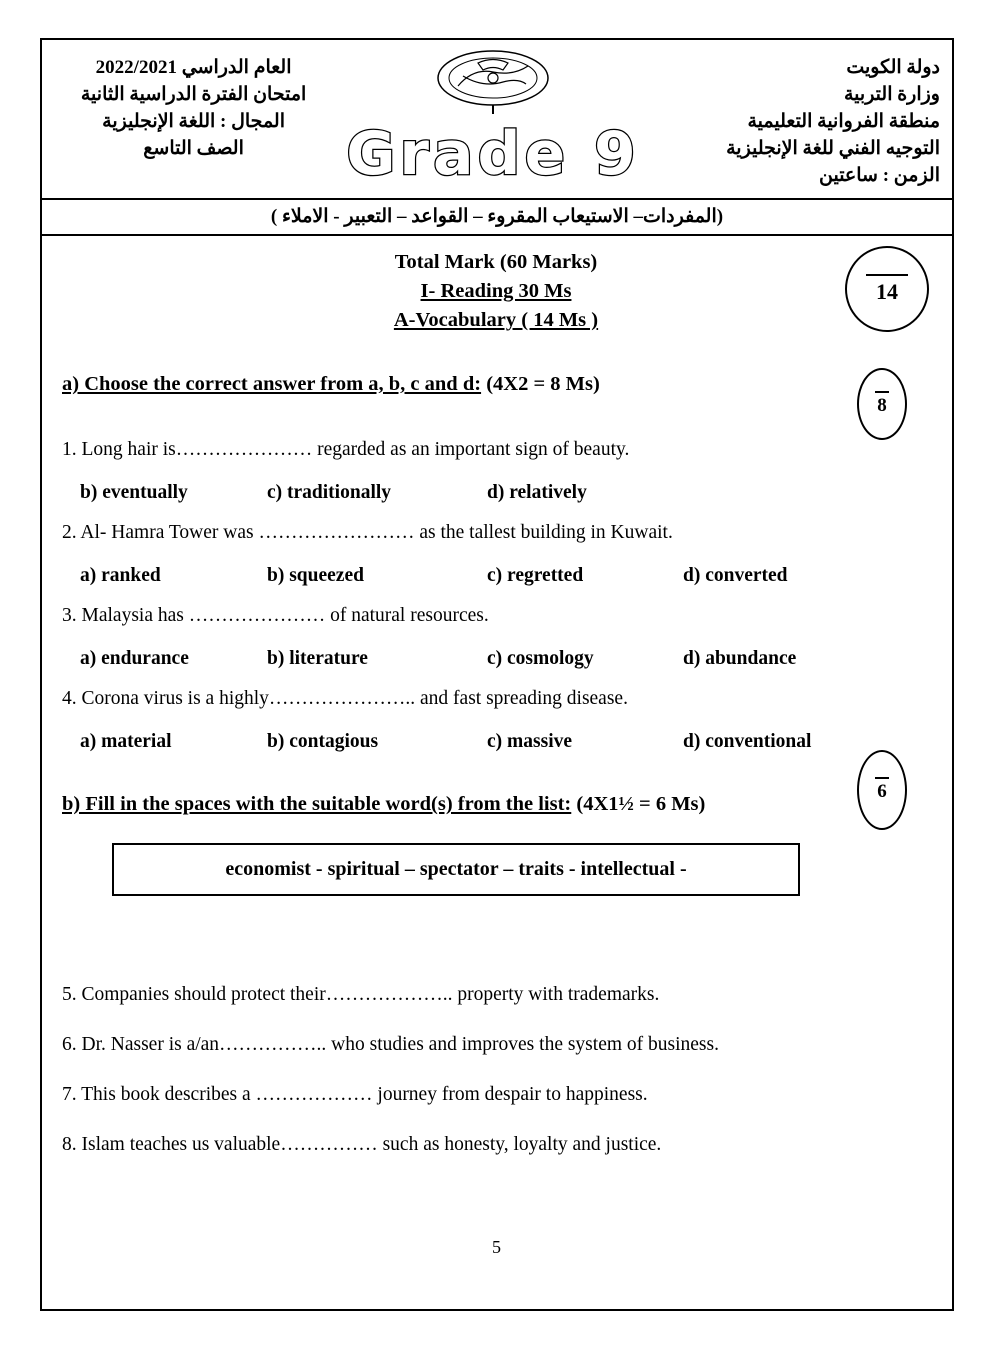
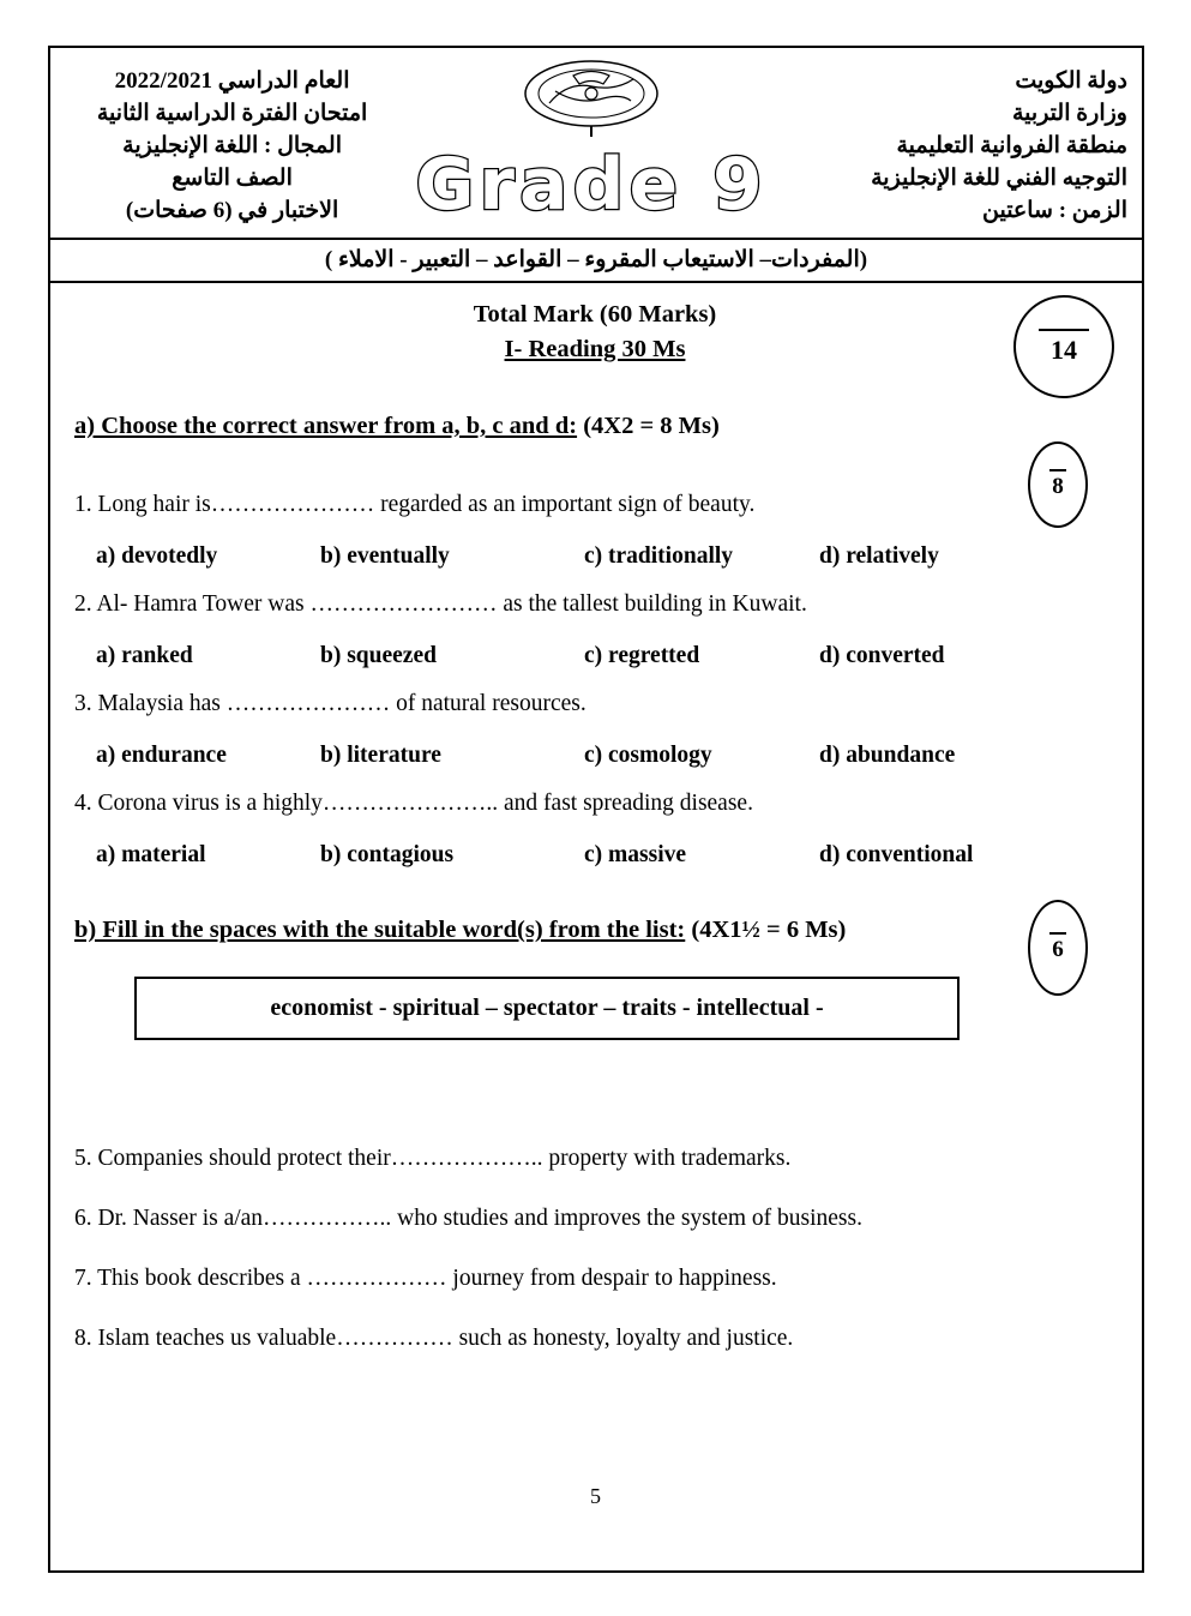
  العام الدراسي 2022/2021
  امتحان الفترة الدراسية الثانية
  المجال : اللغة الإنجليزية
  الصف التاسع
+ الاختبار في (6 صفحات)
  Grade 9
  دولة الكويت
  وزارة التربية
  منطقة الفروانية التعليمية
  التوجيه الفني للغة الإنجليزية
  الزمن : ساعتين
  (المفردات– الاستيعاب المقروء – القواعد – التعبير - الاملاء )
  Total Mark (60 Marks)
  I- Reading 30 Ms
- A-Vocabulary ( 14 Ms )
  a) Choose the correct answer from a, b, c and d: (4X2 = 8 Ms)
  1. Long hair is………………… regarded as an important sign of beauty.
+ a) devotedly
  b) eventually
  c) traditionally
  d) relatively
  2. Al- Hamra Tower was …………………… as the tallest building in Kuwait.
  a) ranked
  b) squeezed
  c) regretted
  d) converted
  3. Malaysia has ………………… of natural resources.
  a) endurance
  b) literature
  c) cosmology
  d) abundance
  4. Corona virus is a highly………………….. and fast spreading disease.
  a) material
  b) contagious
  c) massive
  d) conventional
  b) Fill in the spaces with the suitable word(s) from the list: (4X1½ = 6 Ms)
  economist - spiritual – spectator – traits - intellectual -
  5. Companies should protect their……………….. property with trademarks.
  6. Dr. Nasser is a/an…………….. who studies and improves the system of business.
  7. This book describes a ……………… journey from despair to happiness.
  8. Islam teaches us valuable…………… such as honesty, loyalty and justice.
  14
  8
  6
  5
